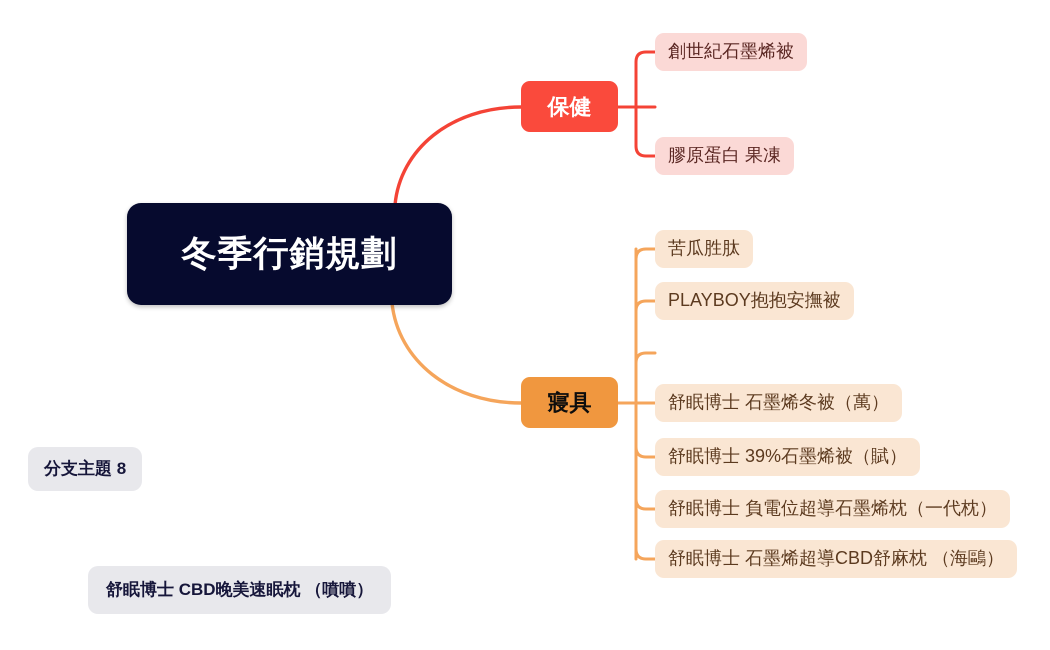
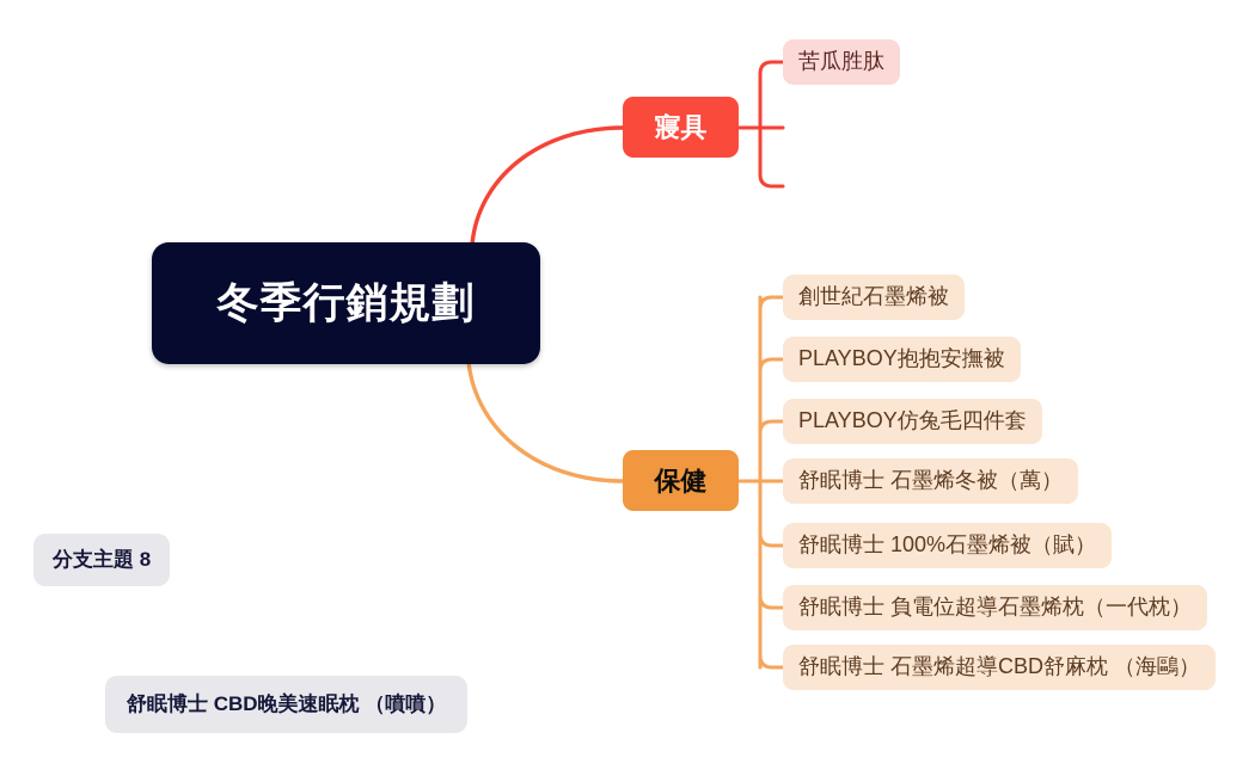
  冬季行銷規劃
- 保健
+ 寢具
- 創世紀石墨烯被
+ 苦瓜胜肽
- 膠原蛋白 果凍
- 寢具
+ 保健
- 苦瓜胜肽
+ 創世紀石墨烯被
  PLAYBOY抱抱安撫被
+ PLAYBOY仿兔毛四件套
  舒眠博士 石墨烯冬被（萬）
- 舒眠博士 39%石墨烯被（賦）
+ 舒眠博士 100%石墨烯被（賦）
  舒眠博士 負電位超導石墨烯枕（一代枕）
  舒眠博士 石墨烯超導CBD舒麻枕 （海鷗）
  分支主題 8
  舒眠博士 CBD晚美速眠枕 （噴噴）
